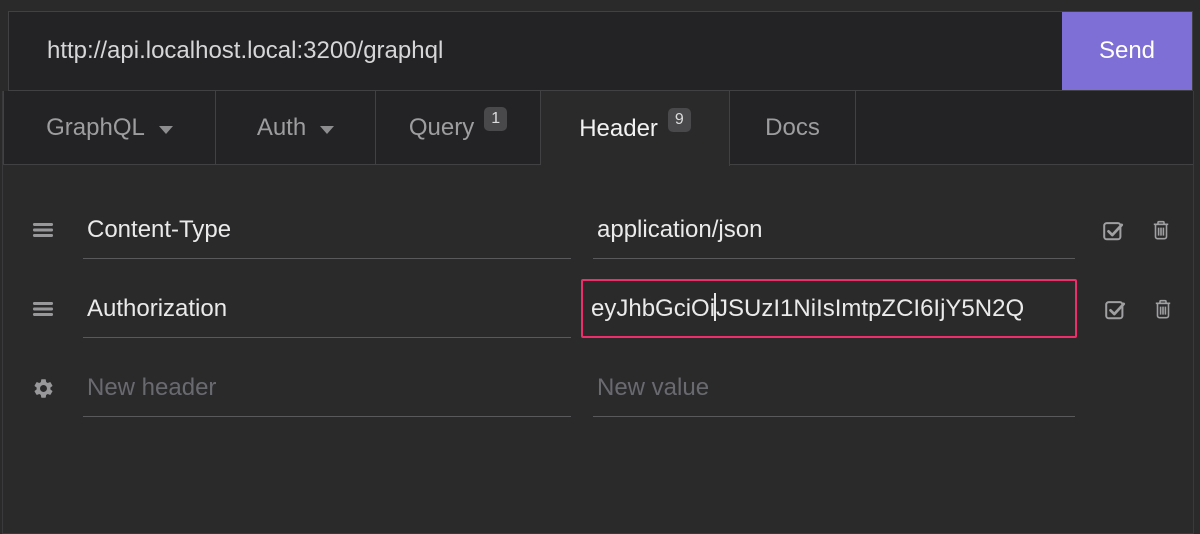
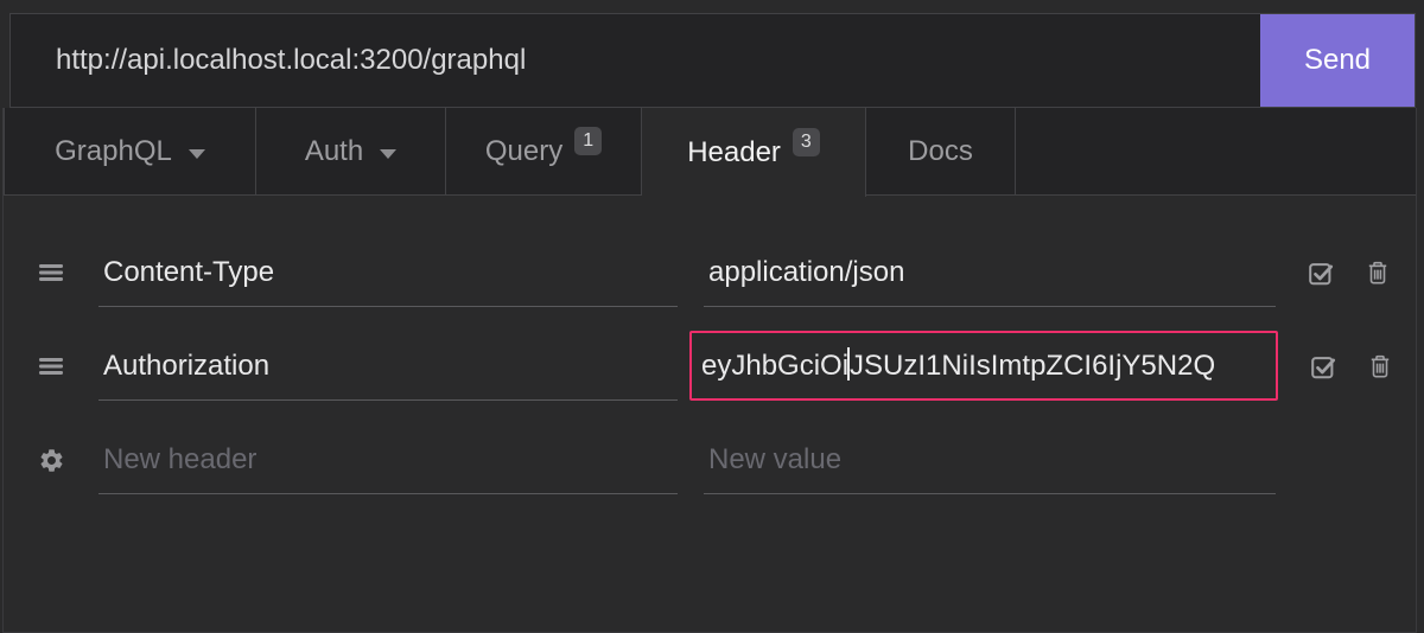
  http://api.localhost.local:3200/graphql
  Send
  GraphQL
  Auth
  Query
  1
  Header
- 9
+ 3
  Docs
  Content-Type
  application/json
  Authorization
  eyJhbGciOi
  JSUzI1NiIsImtpZCI6IjY5N2Q
  New header
  New value
